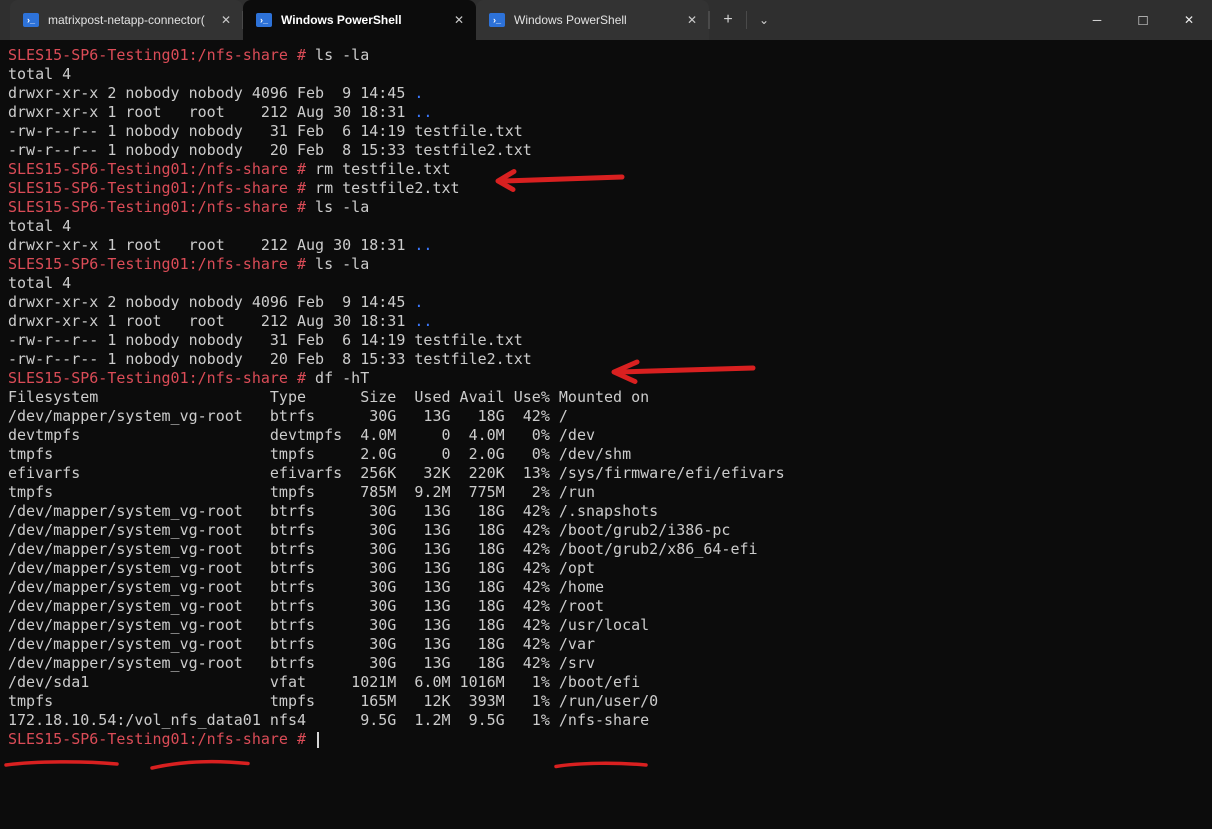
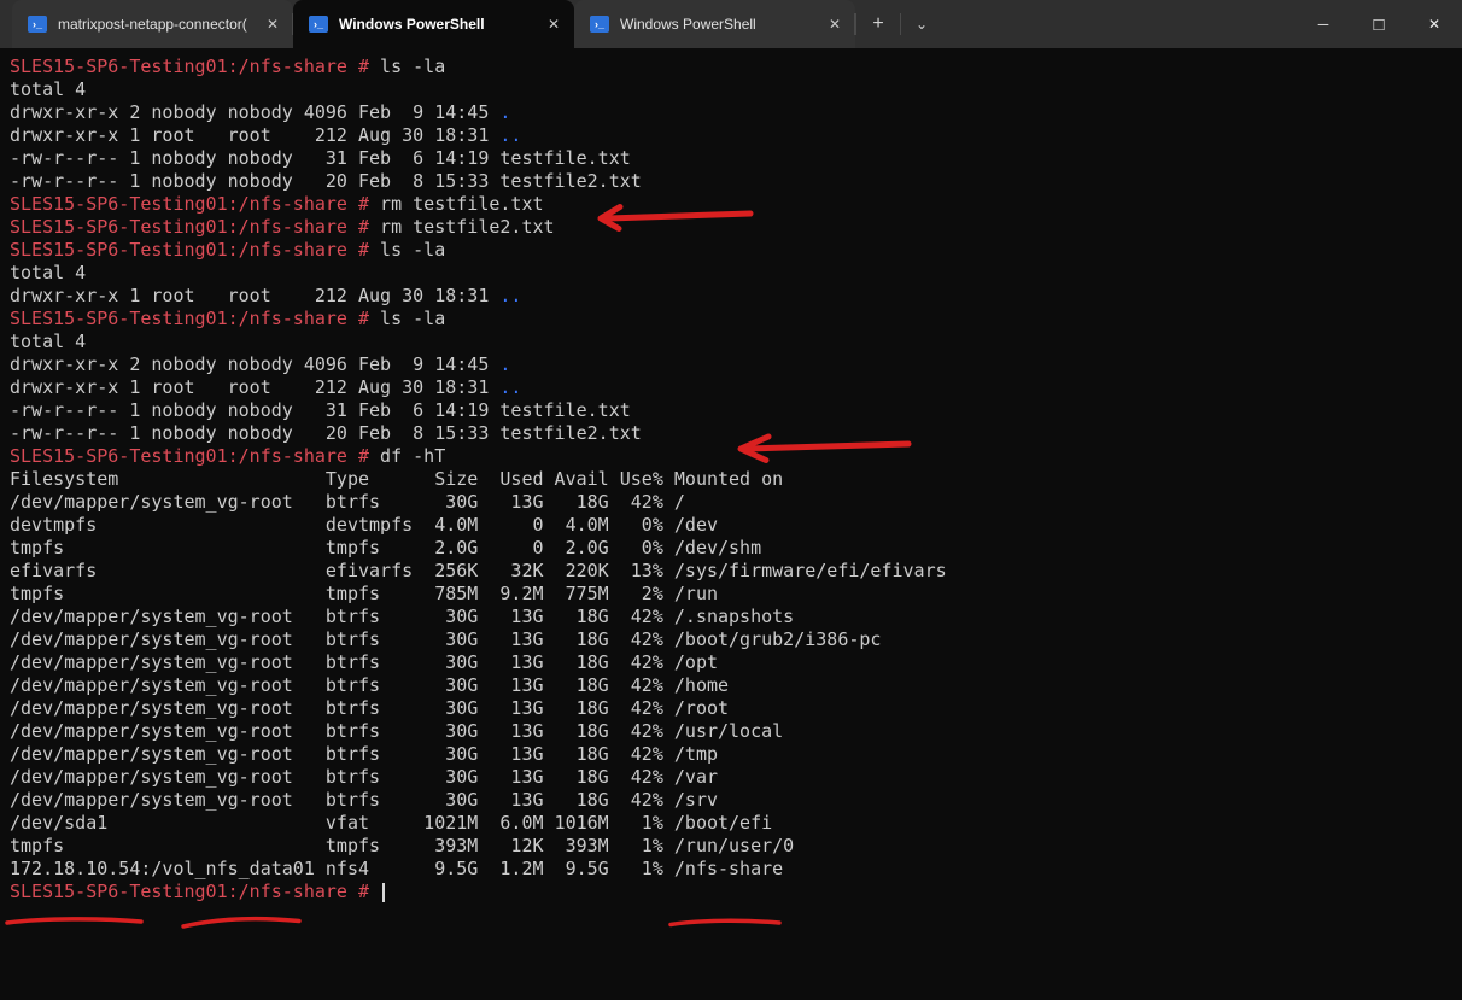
  ›_
  matrixpost-netapp-connector(
  ✕
  ›_
  Windows PowerShell
  ✕
  ›_
  Windows PowerShell
  ✕
  +
  ⌄
  ─
  □
  ✕
  SLES15-SP6-Testing01:/nfs-share # ls -la
  total 4
  drwxr-xr-x 2 nobody nobody 4096 Feb 9 14:45 .
  drwxr-xr-x 1 root root 212 Aug 30 18:31 ..
  -rw-r--r-- 1 nobody nobody 31 Feb 6 14:19 testfile.txt
  -rw-r--r-- 1 nobody nobody 20 Feb 8 15:33 testfile2.txt
  SLES15-SP6-Testing01:/nfs-share # rm testfile.txt
  SLES15-SP6-Testing01:/nfs-share # rm testfile2.txt
  SLES15-SP6-Testing01:/nfs-share # ls -la
  total 4
  drwxr-xr-x 1 root root 212 Aug 30 18:31 ..
  SLES15-SP6-Testing01:/nfs-share # ls -la
  total 4
  drwxr-xr-x 2 nobody nobody 4096 Feb 9 14:45 .
  drwxr-xr-x 1 root root 212 Aug 30 18:31 ..
  -rw-r--r-- 1 nobody nobody 31 Feb 6 14:19 testfile.txt
  -rw-r--r-- 1 nobody nobody 20 Feb 8 15:33 testfile2.txt
  SLES15-SP6-Testing01:/nfs-share # df -hT
  Filesystem Type Size Used Avail Use% Mounted on
  /dev/mapper/system_vg-root btrfs 30G 13G 18G 42% /
  devtmpfs devtmpfs 4.0M 0 4.0M 0% /dev
  tmpfs tmpfs 2.0G 0 2.0G 0% /dev/shm
  efivarfs efivarfs 256K 32K 220K 13% /sys/firmware/efi/efivars
  tmpfs tmpfs 785M 9.2M 775M 2% /run
  /dev/mapper/system_vg-root btrfs 30G 13G 18G 42% /.snapshots
  /dev/mapper/system_vg-root btrfs 30G 13G 18G 42% /boot/grub2/i386-pc
- /dev/mapper/system_vg-root btrfs 30G 13G 18G 42% /boot/grub2/x86_64-efi
  /dev/mapper/system_vg-root btrfs 30G 13G 18G 42% /opt
  /dev/mapper/system_vg-root btrfs 30G 13G 18G 42% /home
  /dev/mapper/system_vg-root btrfs 30G 13G 18G 42% /root
  /dev/mapper/system_vg-root btrfs 30G 13G 18G 42% /usr/local
+ /dev/mapper/system_vg-root btrfs 30G 13G 18G 42% /tmp
  /dev/mapper/system_vg-root btrfs 30G 13G 18G 42% /var
  /dev/mapper/system_vg-root btrfs 30G 13G 18G 42% /srv
  /dev/sda1 vfat 1021M 6.0M 1016M 1% /boot/efi
- tmpfs tmpfs 165M 12K 393M 1% /run/user/0
+ tmpfs tmpfs 393M 12K 393M 1% /run/user/0
  172.18.10.54:/vol_nfs_data01 nfs4 9.5G 1.2M 9.5G 1% /nfs-share
  SLES15-SP6-Testing01:/nfs-share #
